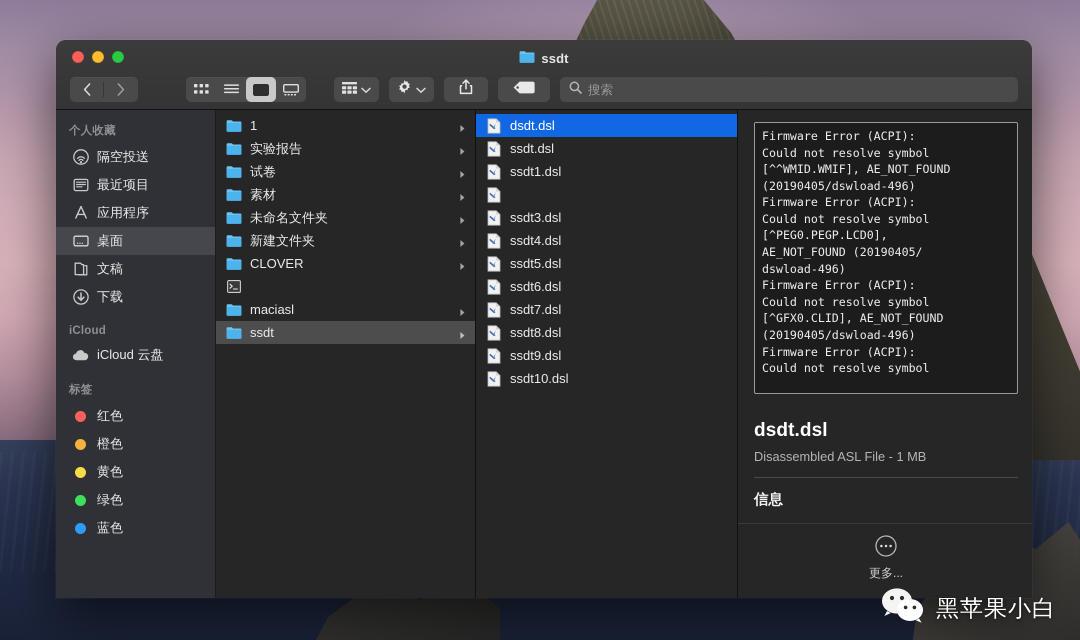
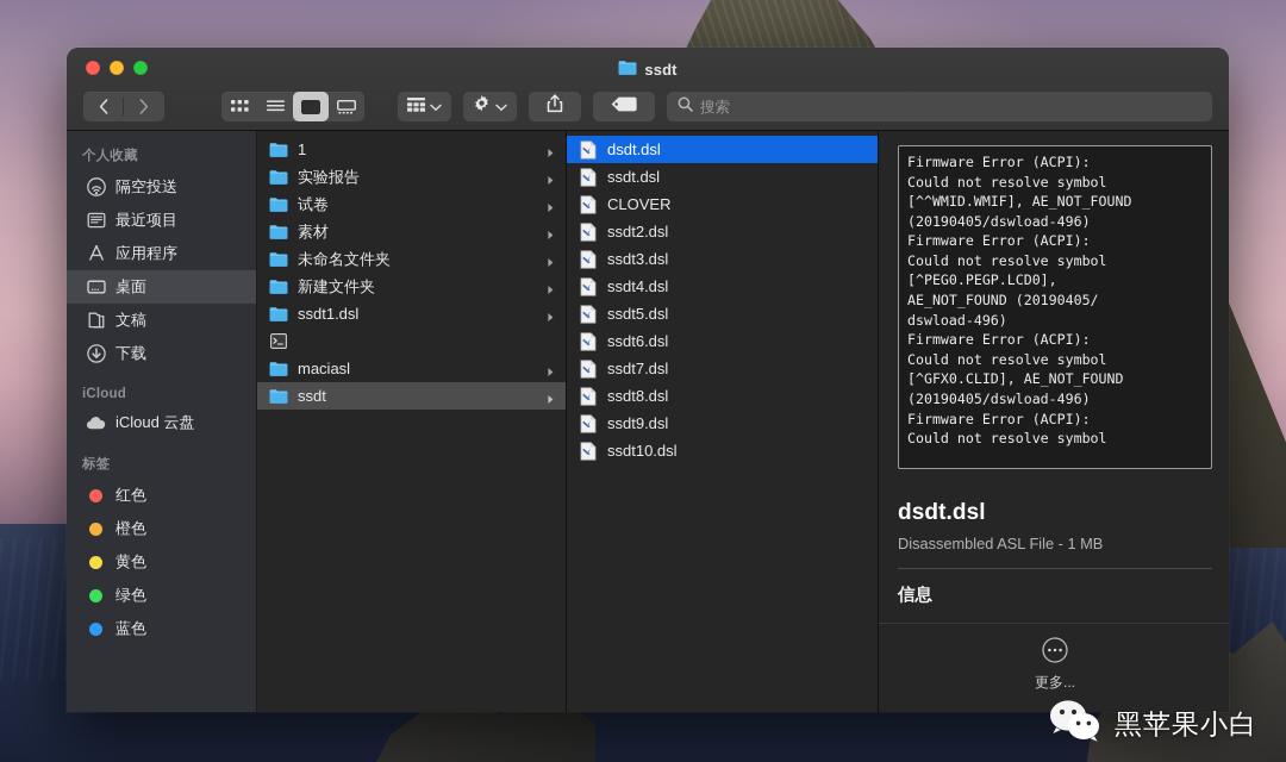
  ssdt
  搜索
  个人收藏
  隔空投送
  最近项目
  应用程序
  桌面
  文稿
  下载
  iCloud
  iCloud 云盘
  标签
  红色
  橙色
  黄色
  绿色
  蓝色
  1
  实验报告
  试卷
  素材
  未命名文件夹
  新建文件夹
- CLOVER
+ ssdt1.dsl
  maciasl
  ssdt
  dsdt.dsl
  ssdt.dsl
- ssdt1.dsl
+ CLOVER
+ ssdt2.dsl
  ssdt3.dsl
  ssdt4.dsl
  ssdt5.dsl
  ssdt6.dsl
  ssdt7.dsl
  ssdt8.dsl
  ssdt9.dsl
  ssdt10.dsl
  Firmware Error (ACPI):
  Could not resolve symbol
  [^^WMID.WMIF], AE_NOT_FOUND
  (20190405/dswload-496)
  Firmware Error (ACPI):
  Could not resolve symbol
  [^PEG0.PEGP.LCD0],
  AE_NOT_FOUND (20190405/
  dswload-496)
  Firmware Error (ACPI):
  Could not resolve symbol
  [^GFX0.CLID], AE_NOT_FOUND
  (20190405/dswload-496)
  Firmware Error (ACPI):
  Could not resolve symbol
  dsdt.dsl
  Disassembled ASL File - 1 MB
  信息
  更多...
  黑苹果小白
